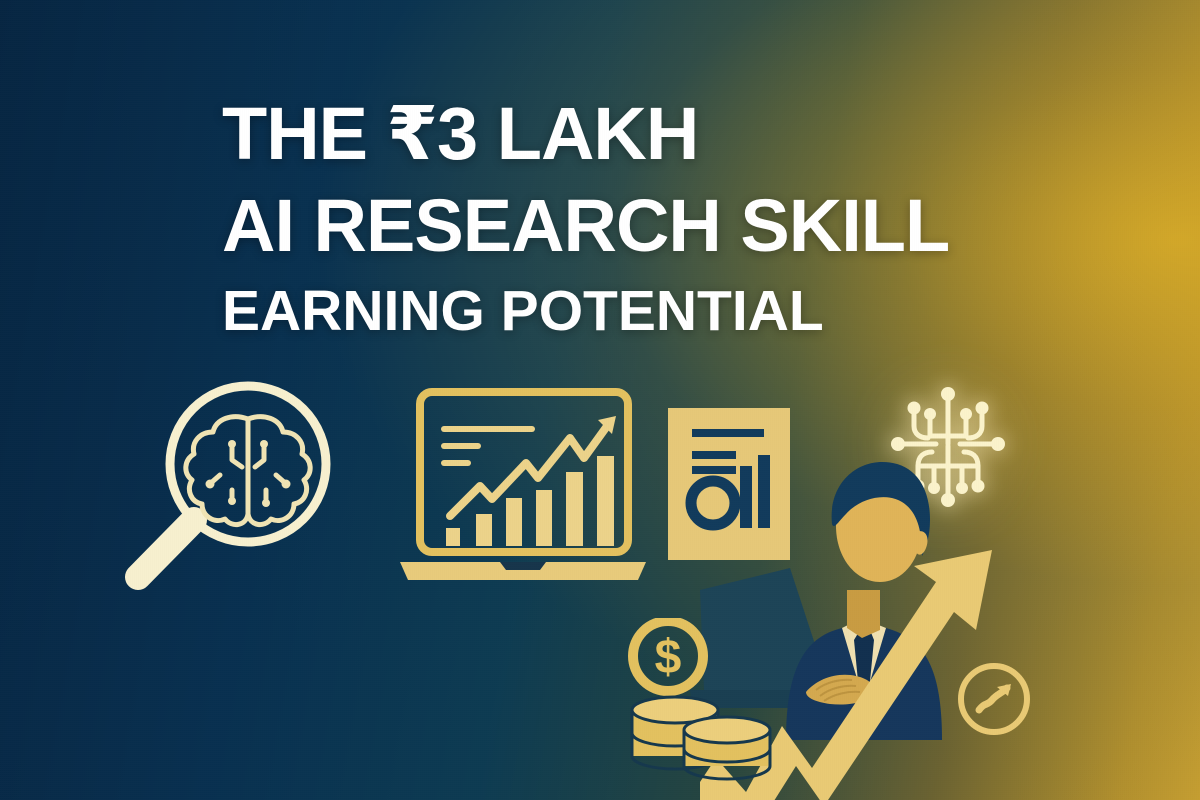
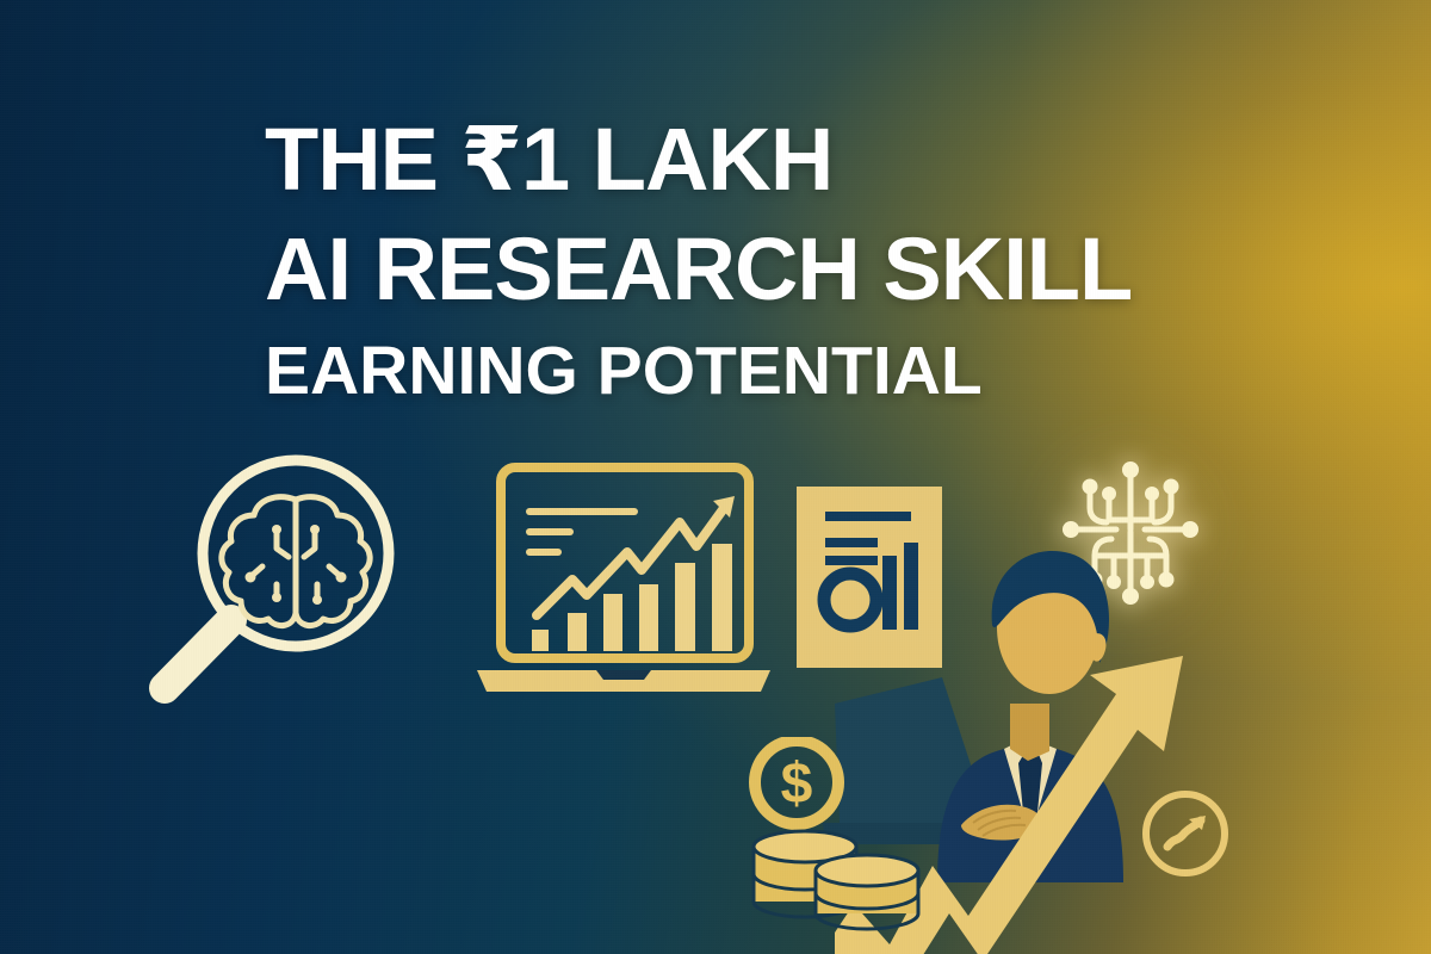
- THE ₹3 LAKH
+ THE ₹1 LAKH
  AI RESEARCH SKILL
  EARNING POTENTIAL
  $
